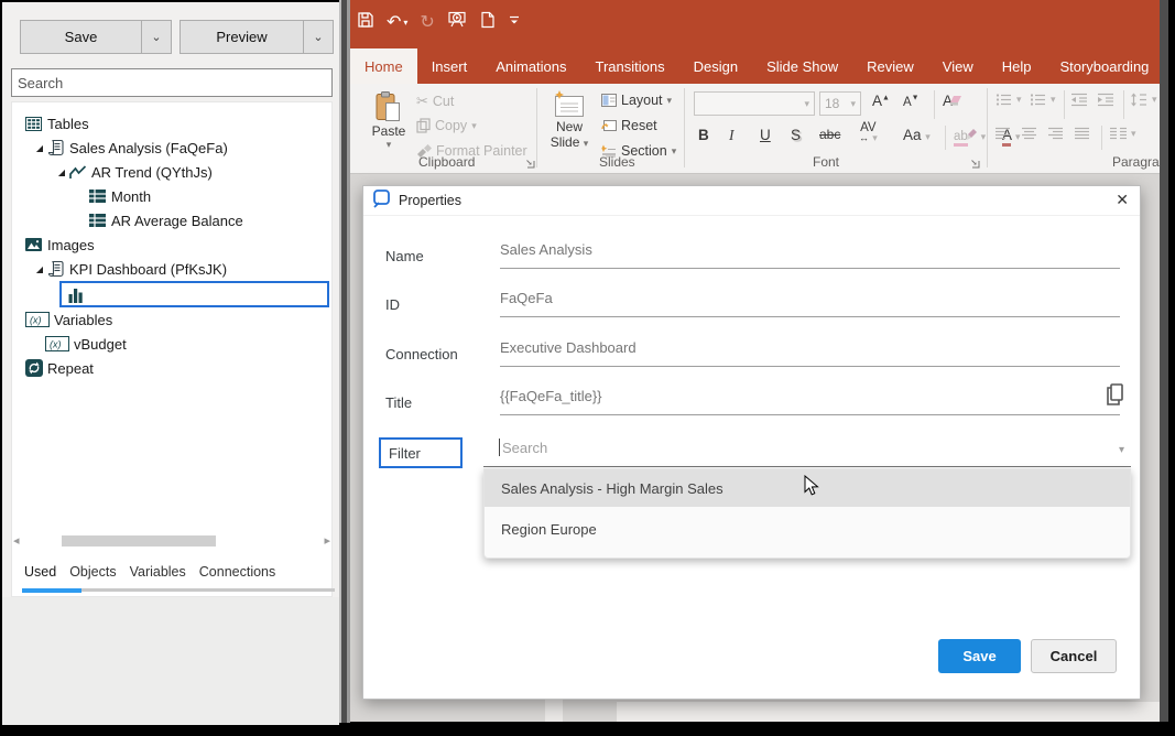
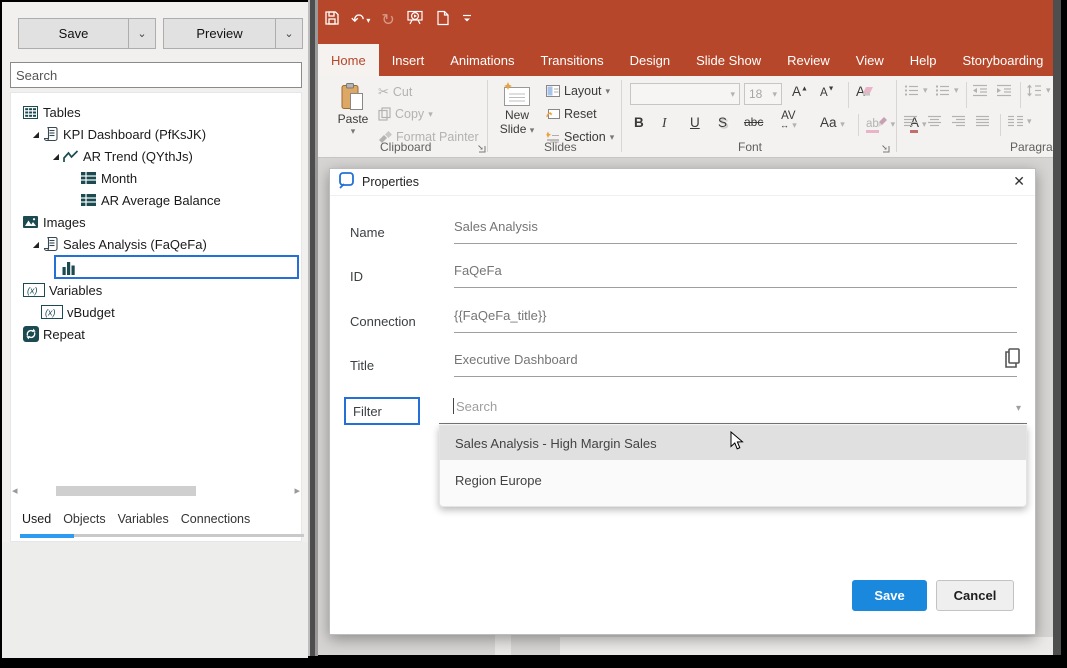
  Save
  ⌄
  Preview
  ⌄
  Search
  Tables
  ◢
- Sales Analysis (FaQeFa)
+ KPI Dashboard (PfKsJK)
  ◢
  AR Trend (QYthJs)
  Month
  AR Average Balance
  Images
  ◢
- KPI Dashboard (PfKsJK)
+ Sales Analysis (FaQeFa)
  (x)
  Variables
  (x)
  vBudget
  Repeat
  ◂
  ▸
  Used
  Objects
  Variables
  Connections
  ↶
  ▾
  ↻
  Home
  Insert
  Animations
  Transitions
  Design
  Slide Show
  Review
  View
  Help
  Storyboarding
  Paste
  ▾
  ✂
  Cut
  Copy
  ▾
  Format Painter
  Clipboard
  New
  Slide ▾
  Layout
  ▾
  Reset
  Section
  ▾
  Slides
  ▾
  18
  ▾
  A
  B
  I
  U
  S
  abc
  AV
  ↔ ▾
  Aa ▾
  ab ▾
  Font
  ▾
  ▾
  ▾
  ▾
  Paragra
  Properties
  ✕
  Name
  Sales Analysis
  ID
  FaQeFa
  Connection
- Executive Dashboard
+ {{FaQeFa_title}}
  Title
- {{FaQeFa_title}}
+ Executive Dashboard
  Filter
  Search
  ▾
  Sales Analysis - High Margin Sales
  Region Europe
  Save
  Cancel
